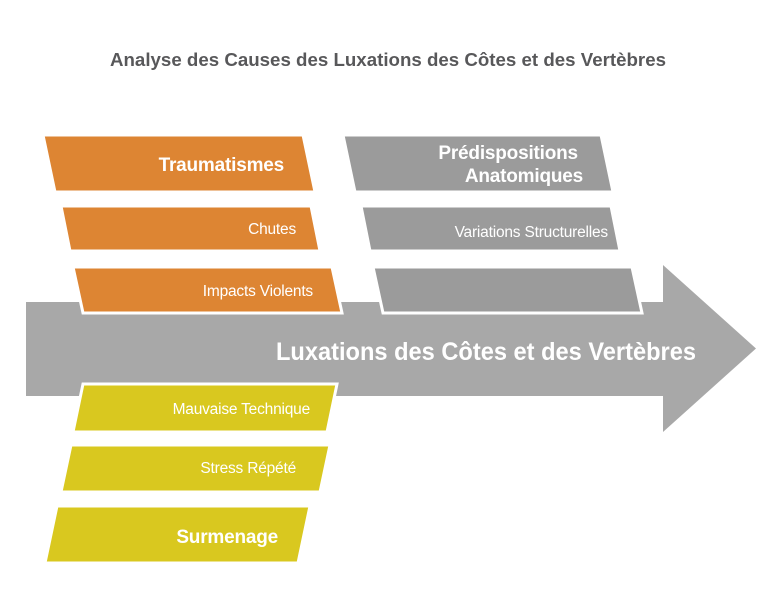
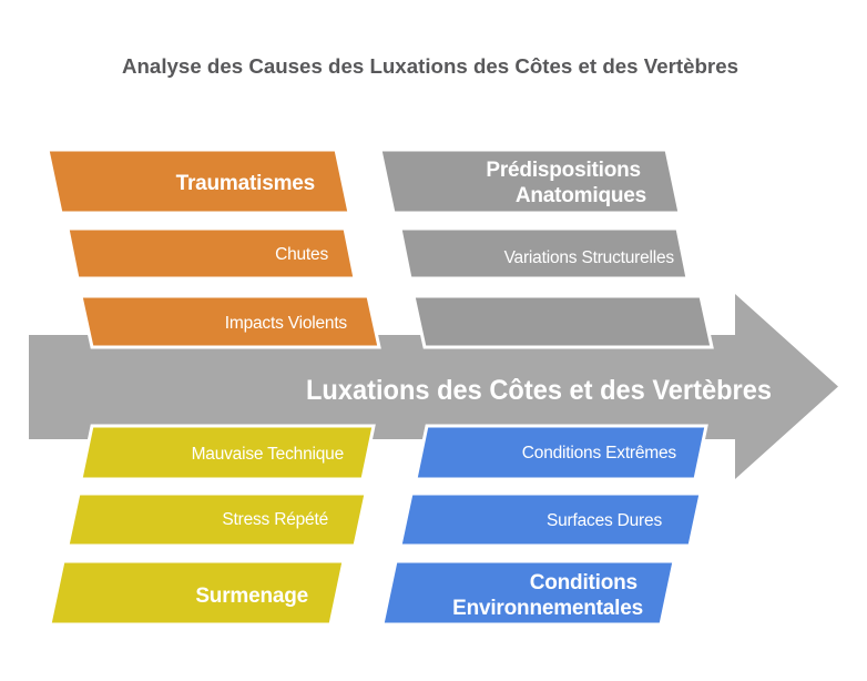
  Analyse des Causes des Luxations des Côtes et des Vertèbres
  Luxations des Côtes et des Vertèbres
  Traumatismes
  Chutes
  Impacts Violents
  Prédispositions Anatomiques
  Variations Structurelles
  Mauvaise Technique
  Stress Répété
  Surmenage
+ Conditions Extrêmes
+ Surfaces Dures
+ Conditions Environnementales
